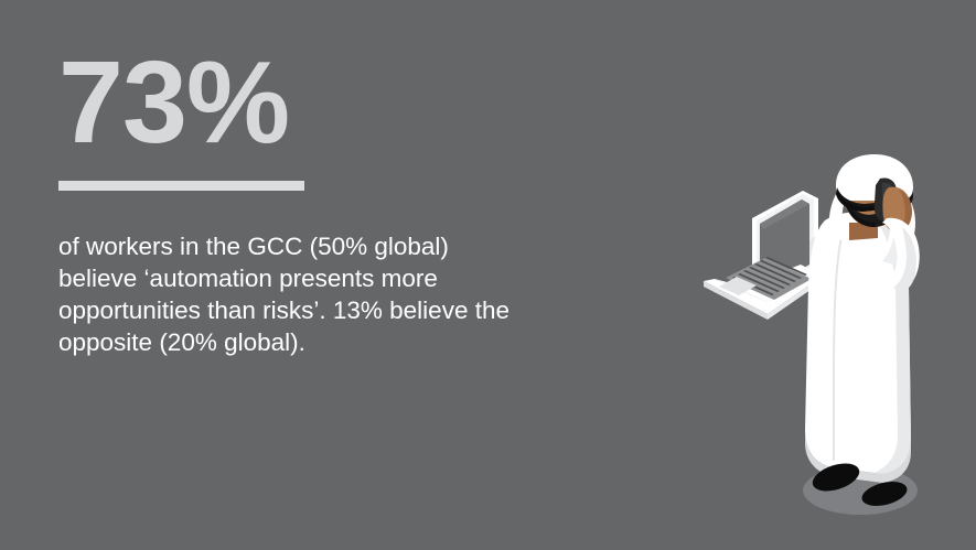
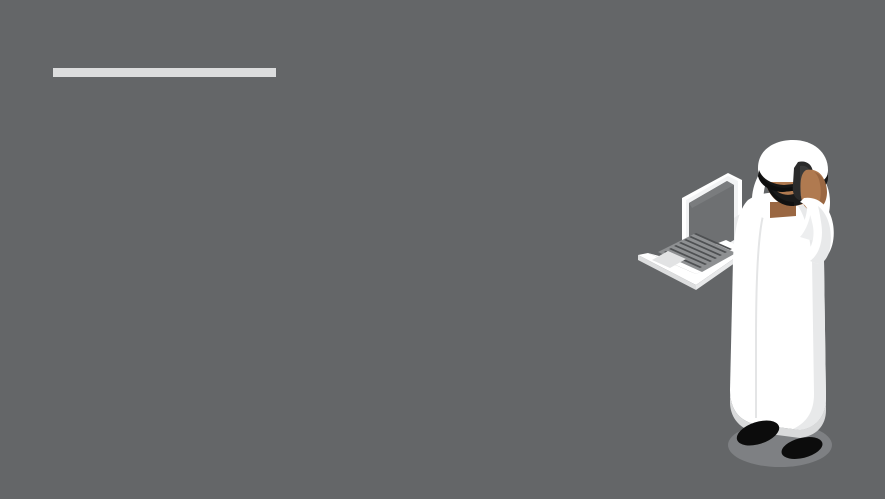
- 73%
- of workers in the GCC (50% global) believe ‘automation presents more opportunities than risks’. 13% believe the opposite (20% global).
